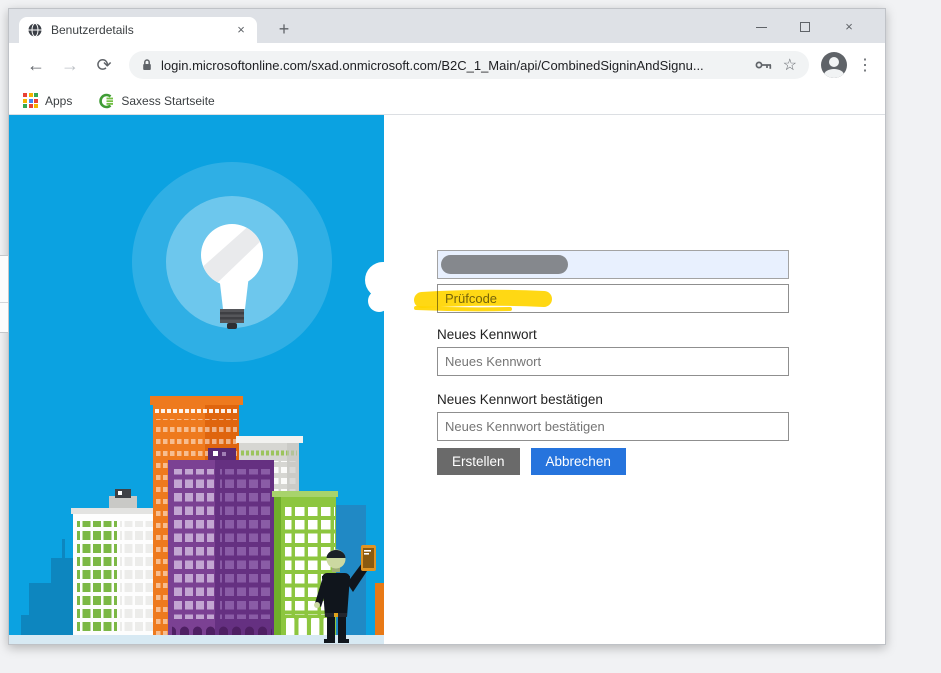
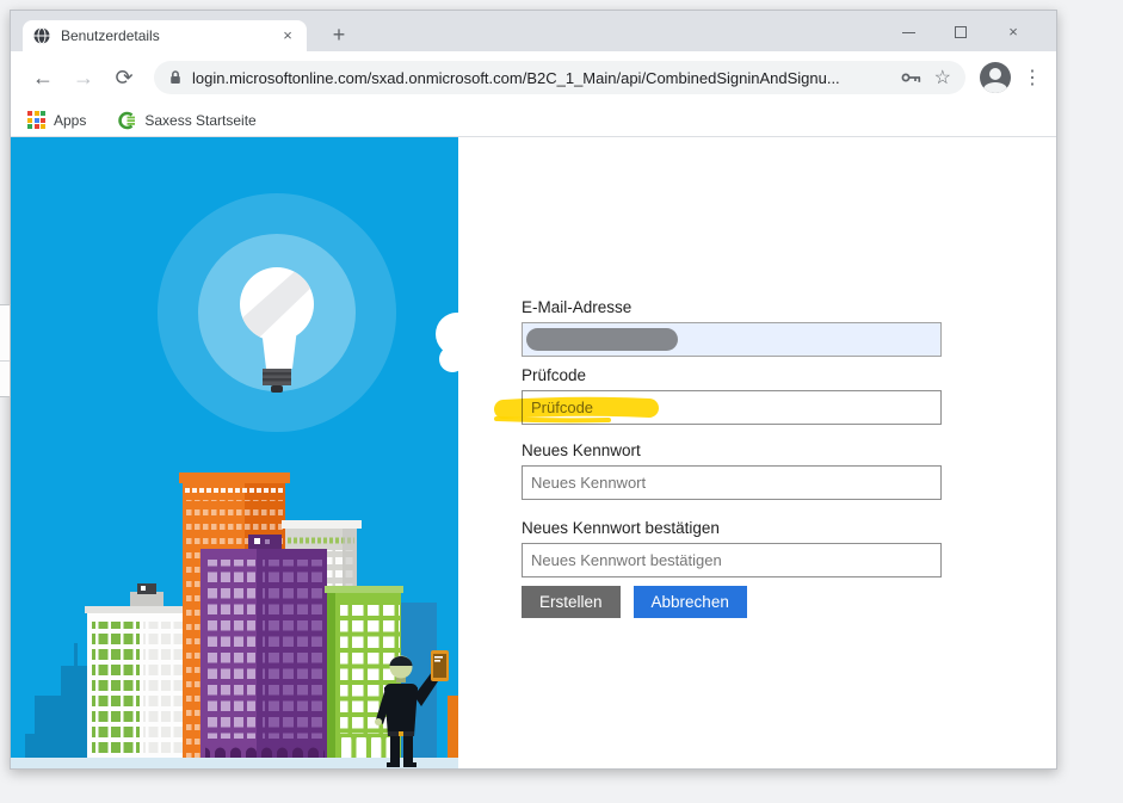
  Benutzerdetails
  ×
  +
  ×
  ←
  →
  ⟳
  login.microsoftonline.com/sxad.onmicrosoft.com/B2C_1_Main/api/CombinedSigninAndSignu...
  ☆
  ⋮
  Apps
  Saxess Startseite
+ E-Mail-Adresse
+ Prüfcode
  Neues Kennwort
  Neues Kennwort
  Neues Kennwort bestätigen
  Neues Kennwort bestätigen
  Erstellen
  Abbrechen
